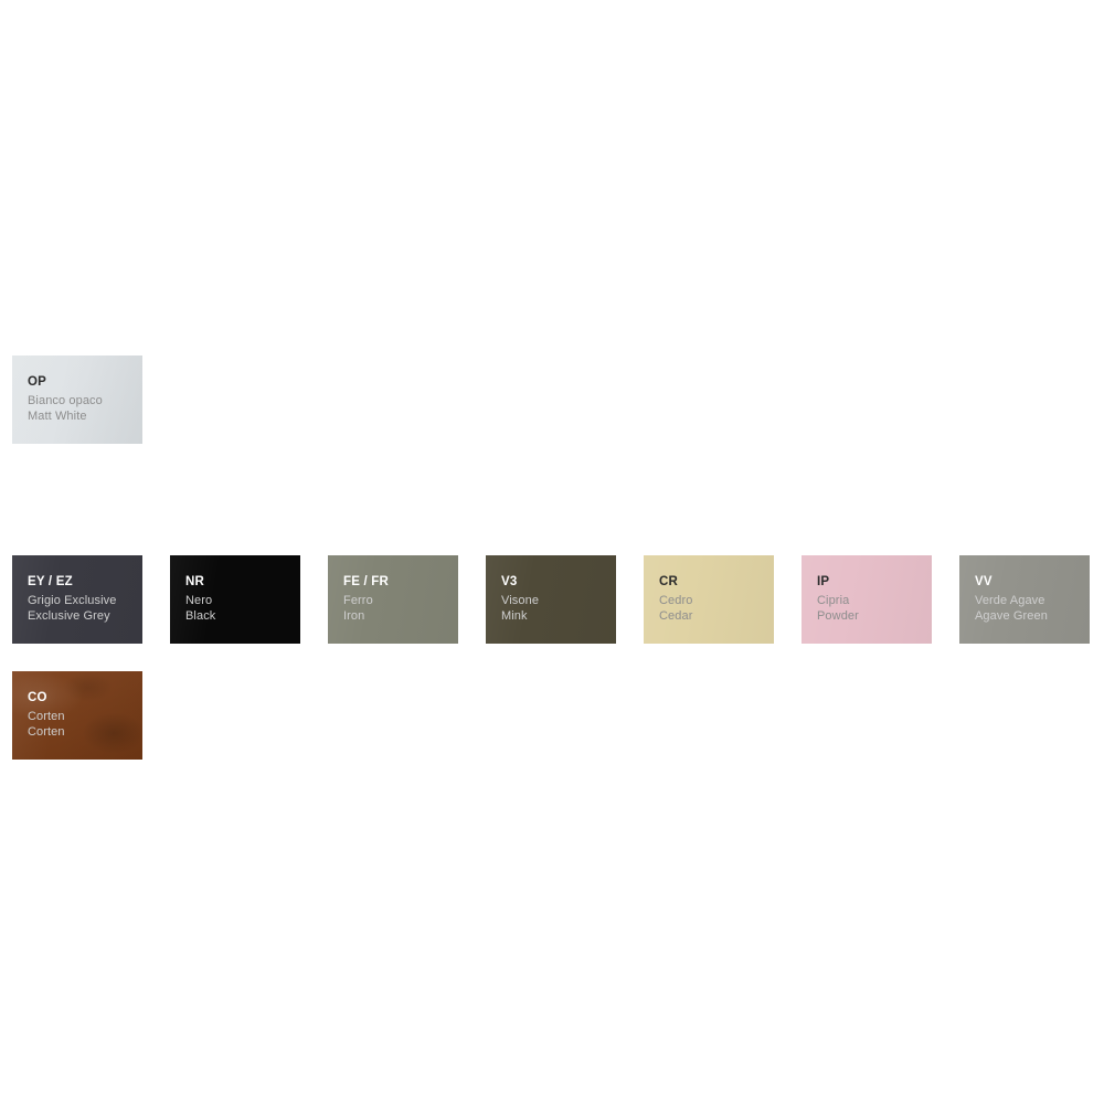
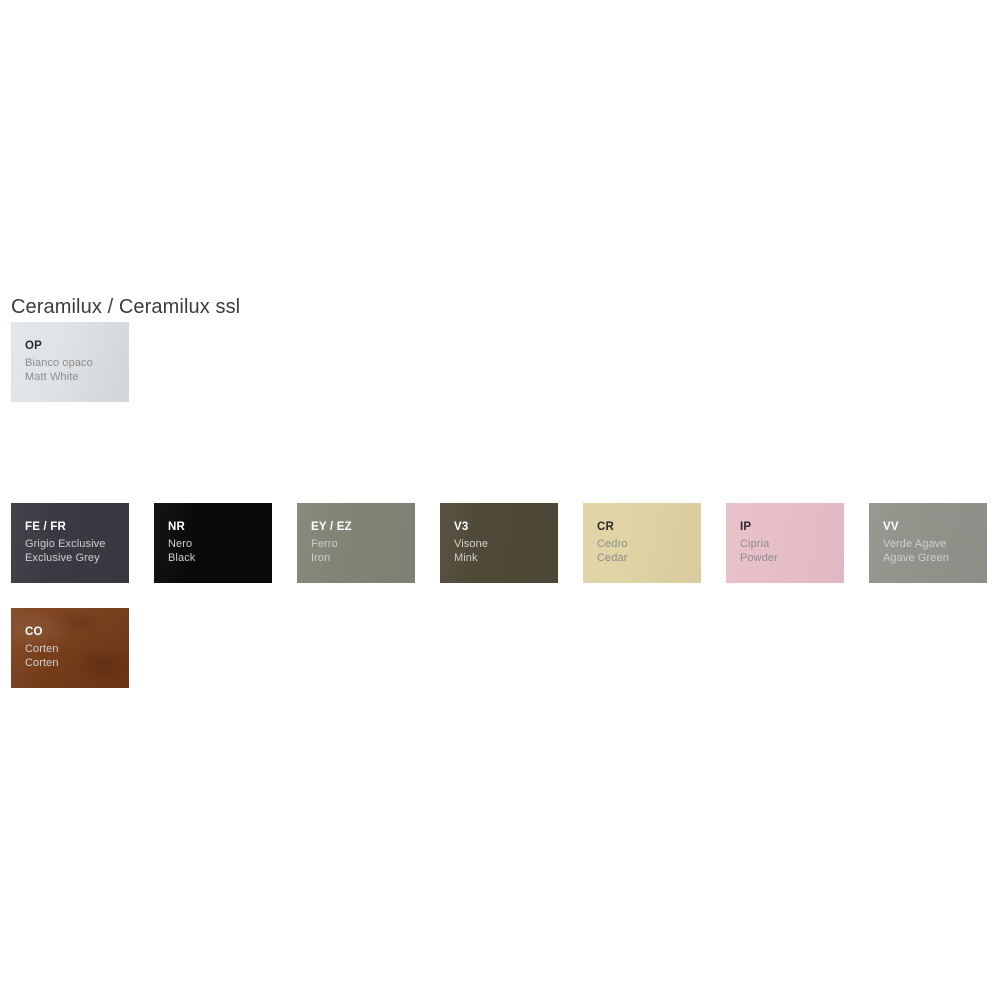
+ Ceramilux / Ceramilux ssl
  OP
  Bianco opaco
  Matt White
- EY / EZ
+ FE / FR
  Grigio Exclusive
  Exclusive Grey
  NR
  Nero
  Black
- FE / FR
+ EY / EZ
  Ferro
  Iron
  V3
  Visone
  Mink
  CR
  Cedro
  Cedar
  IP
  Cipria
  Powder
  VV
  Verde Agave
  Agave Green
  CO
  Corten
  Corten
